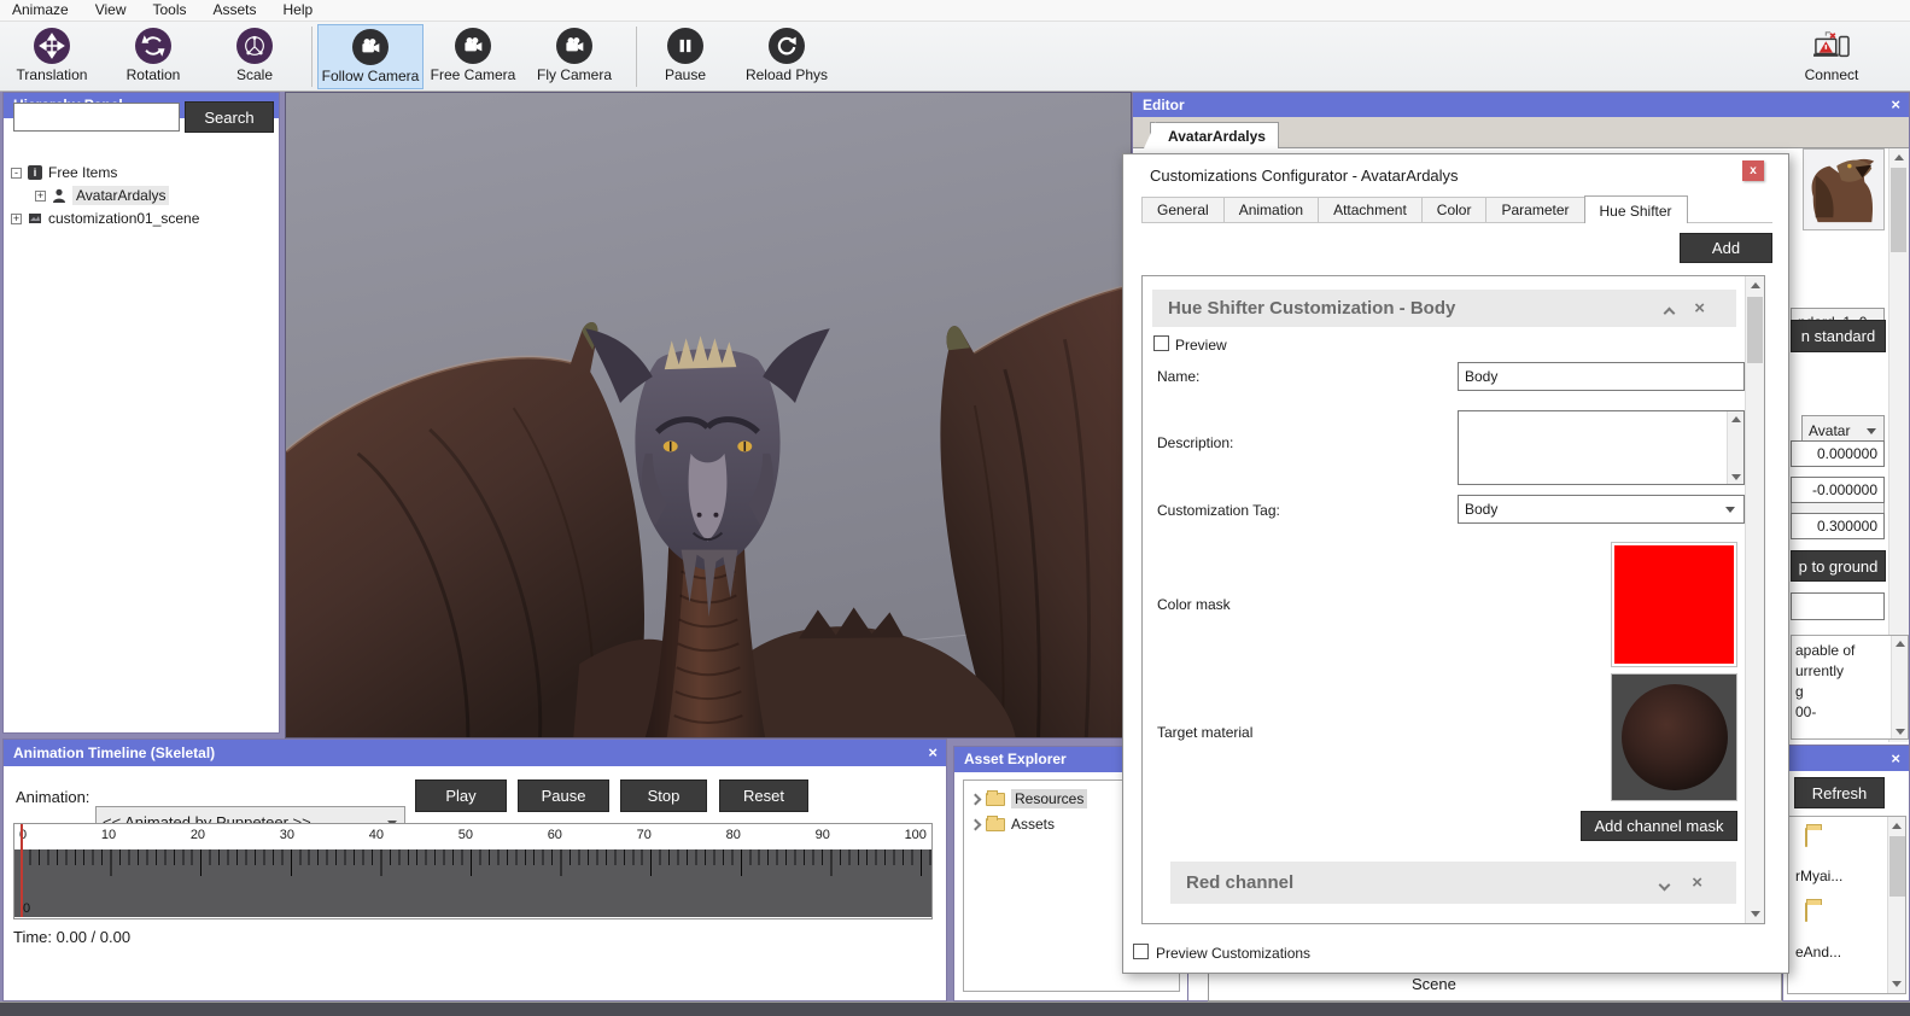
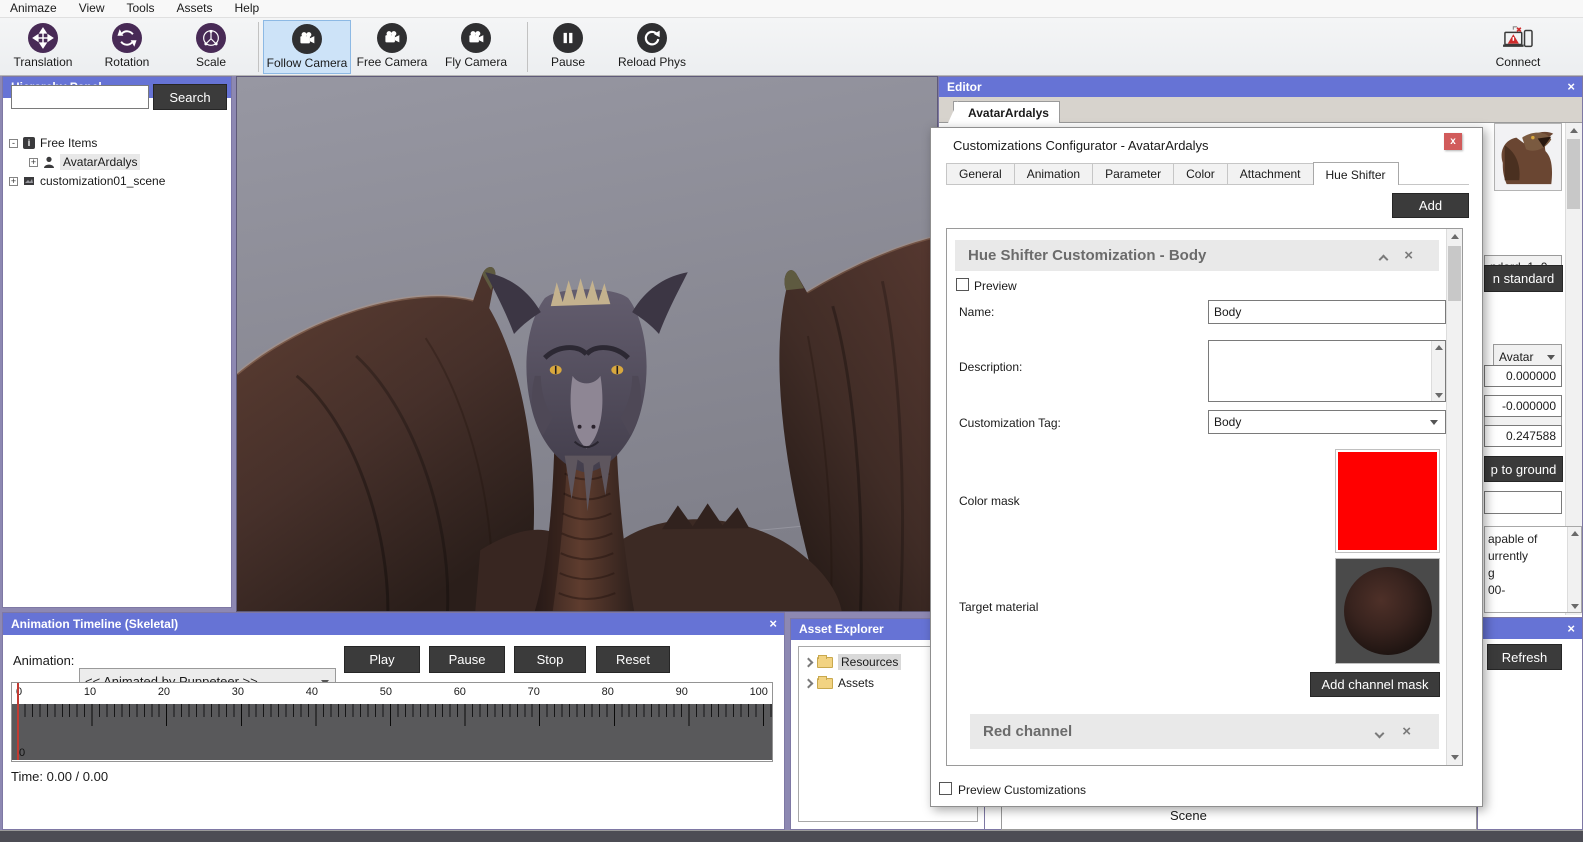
  Animaze
  View
  Tools
  Assets
  Help
  Translation
  Rotation
  Scale
  Follow Camera
  Free Camera
  Fly Camera
  Pause
  Reload Phys
  Connect
  Search
  -
  i
  Free Items
  +
  AvatarArdalys
  +
  customization01_scene
  Editor
  ×
  AvatarArdalys
  n standard
  Avatar
  0.000000
  -0.000000
- 0.300000
+ 0.247588
  p to ground
  apable of
  urrently
  g
  00-
  Scene
  Animation Timeline (Skeletal)
  ×
  Animation:
  Play
  Pause
  Stop
  Reset
  0
  10
  20
  30
  40
  50
  60
  70
  80
  90
  100
  0
  Time: 0.00 / 0.00
  Asset Explorer
  Resources
  Assets
  ×
  Refresh
- rMyai...
- eAnd...
  Customizations Configurator - AvatarArdalys
  x
  General
  Animation
- Attachment
+ Parameter
  Color
- Parameter
+ Attachment
  Hue Shifter
  Add
  Hue Shifter Customization - Body
  ×
  Preview
  Name:
  Body
  Description:
  Customization Tag:
  Body
  Color mask
  Target material
  Add channel mask
  Red channel
  ×
  Preview Customizations
